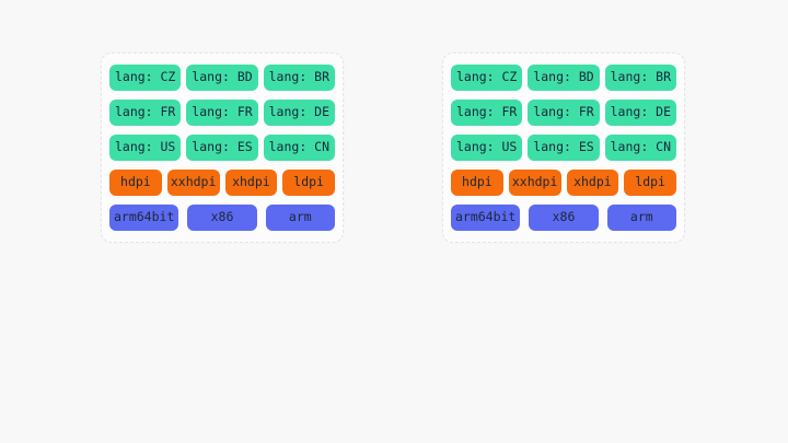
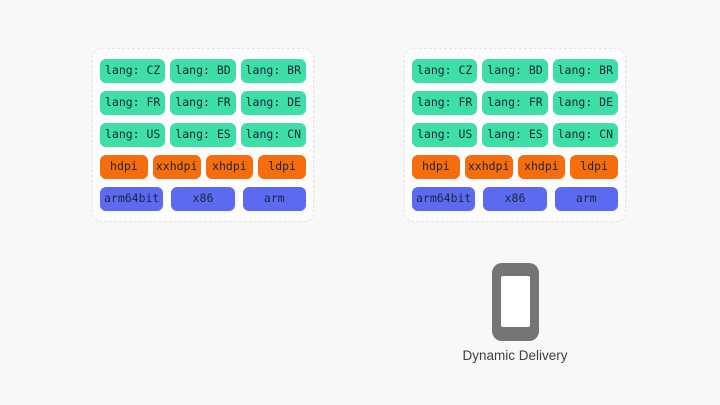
  lang: CZ
  lang: BD
  lang: BR
  lang: FR
  lang: FR
  lang: DE
  lang: US
  lang: ES
  lang: CN
  hdpi
  xxhdpi
  xhdpi
  ldpi
  arm64bit
  x86
  arm
  lang: CZ
  lang: BD
  lang: BR
  lang: FR
  lang: FR
  lang: DE
  lang: US
  lang: ES
  lang: CN
  hdpi
  xxhdpi
  xhdpi
  ldpi
  arm64bit
  x86
  arm
+ Dynamic Delivery
